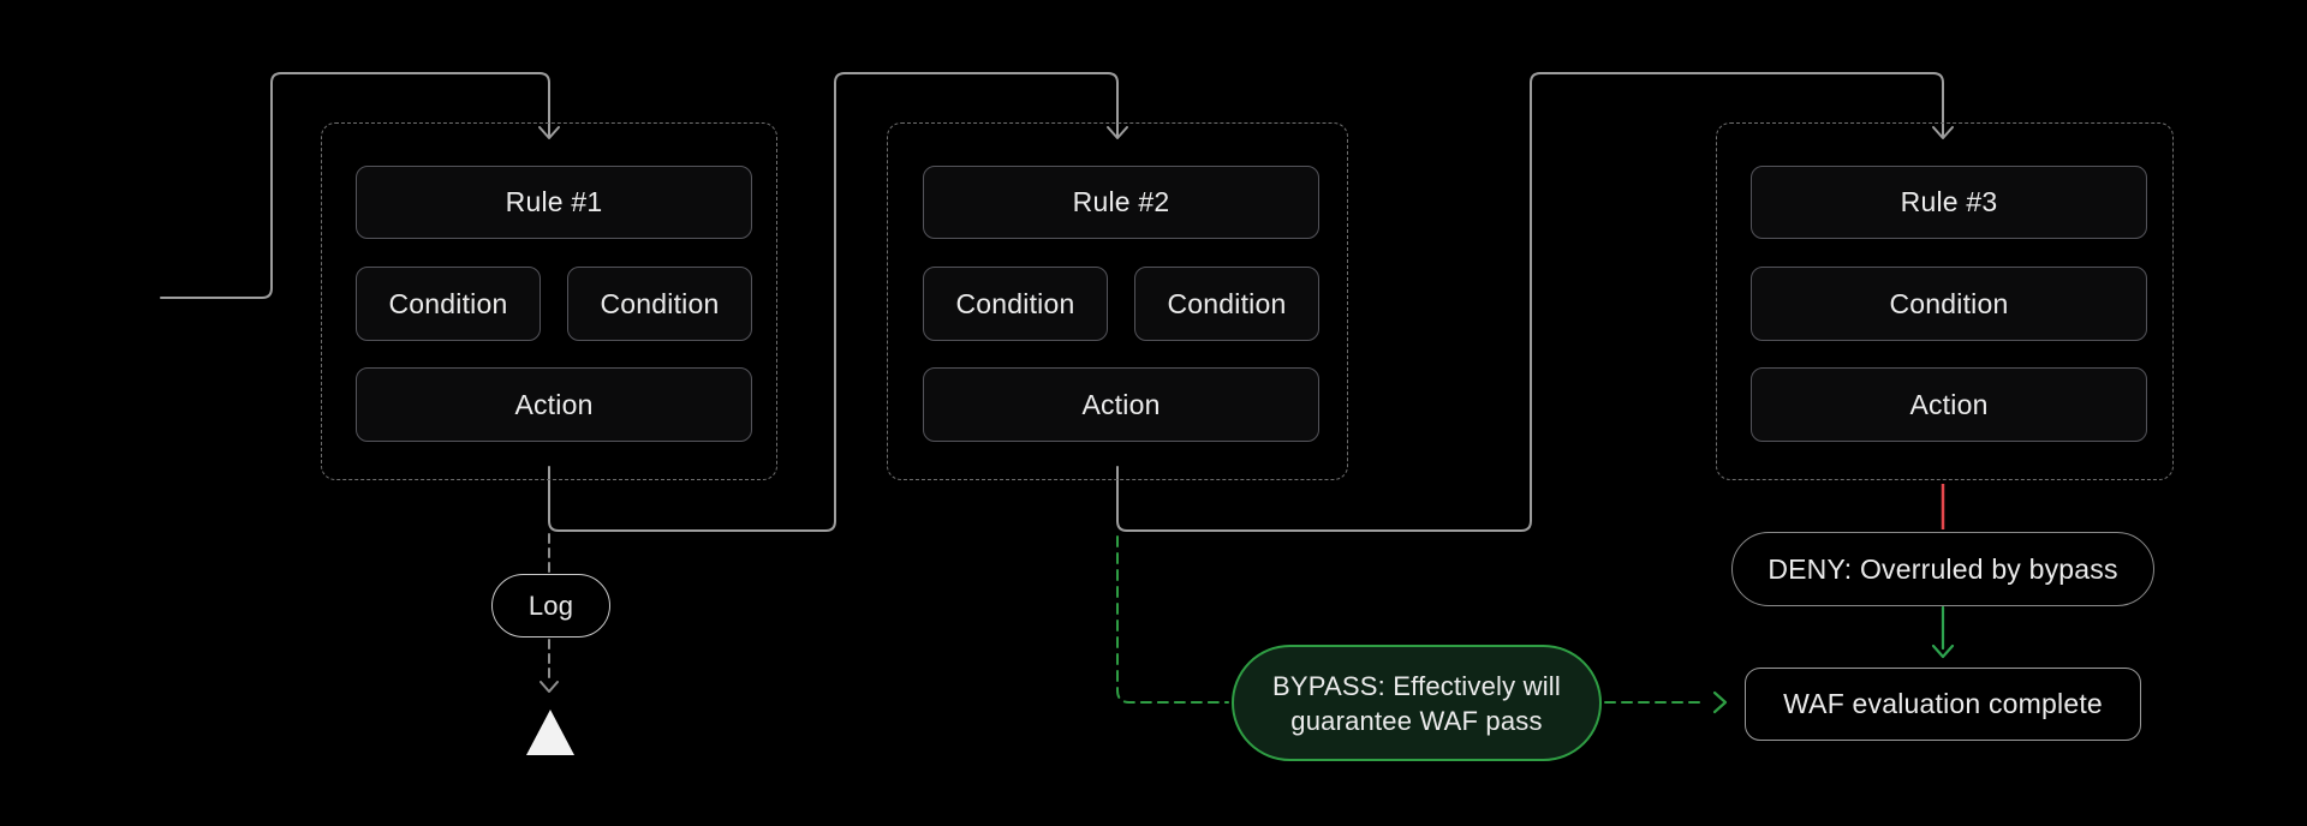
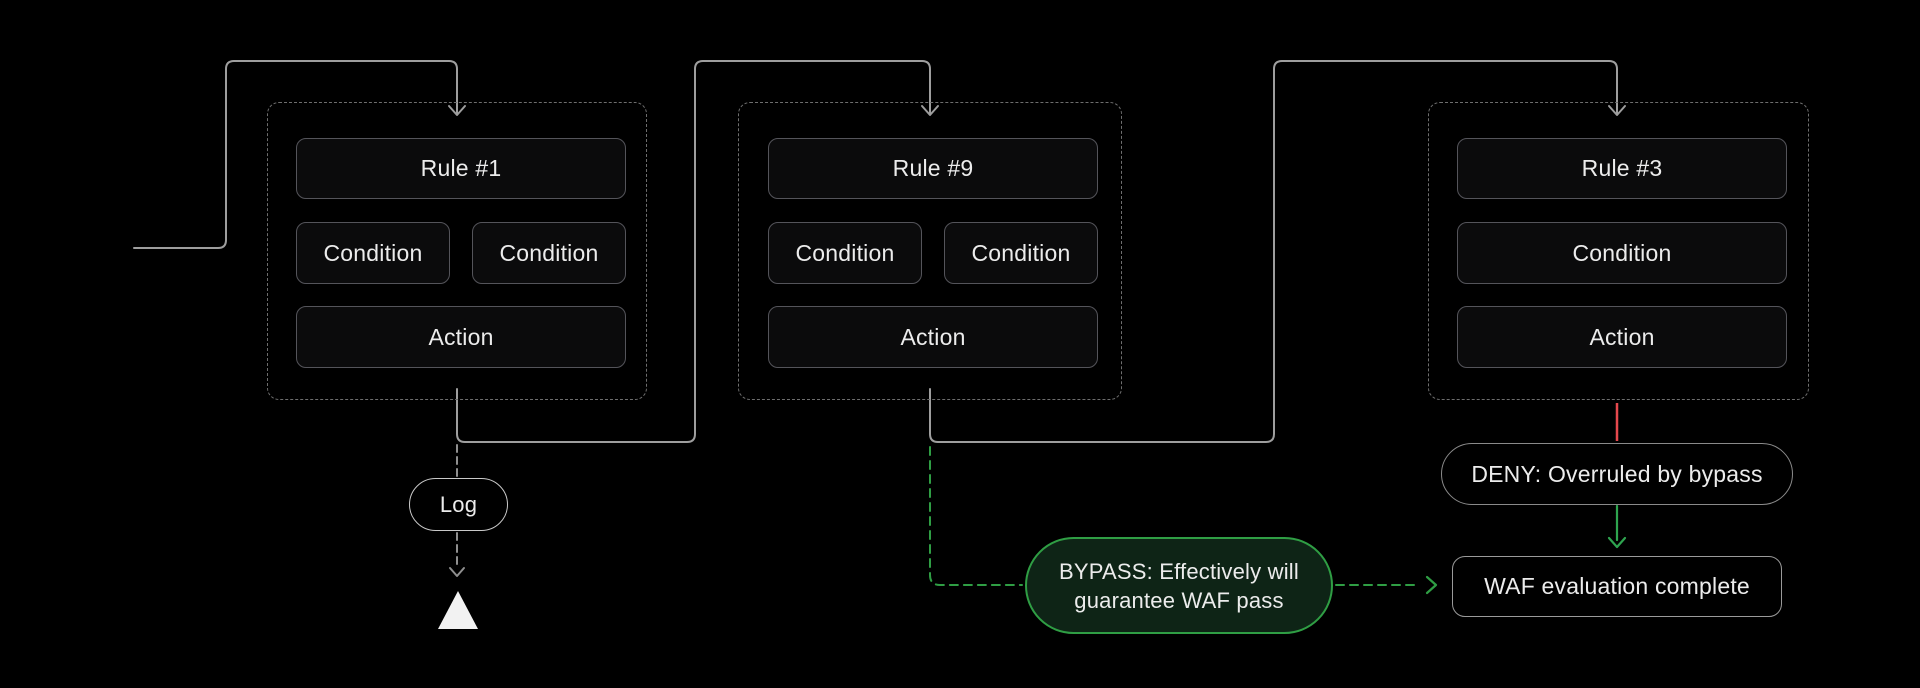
  Rule #1
  Condition
  Condition
  Action
- Rule #2
+ Rule #9
  Condition
  Condition
  Action
  Rule #3
  Condition
  Action
  Log
  DENY: Overruled by bypass
  WAF evaluation complete
  BYPASS: Effectively will
  guarantee WAF pass
